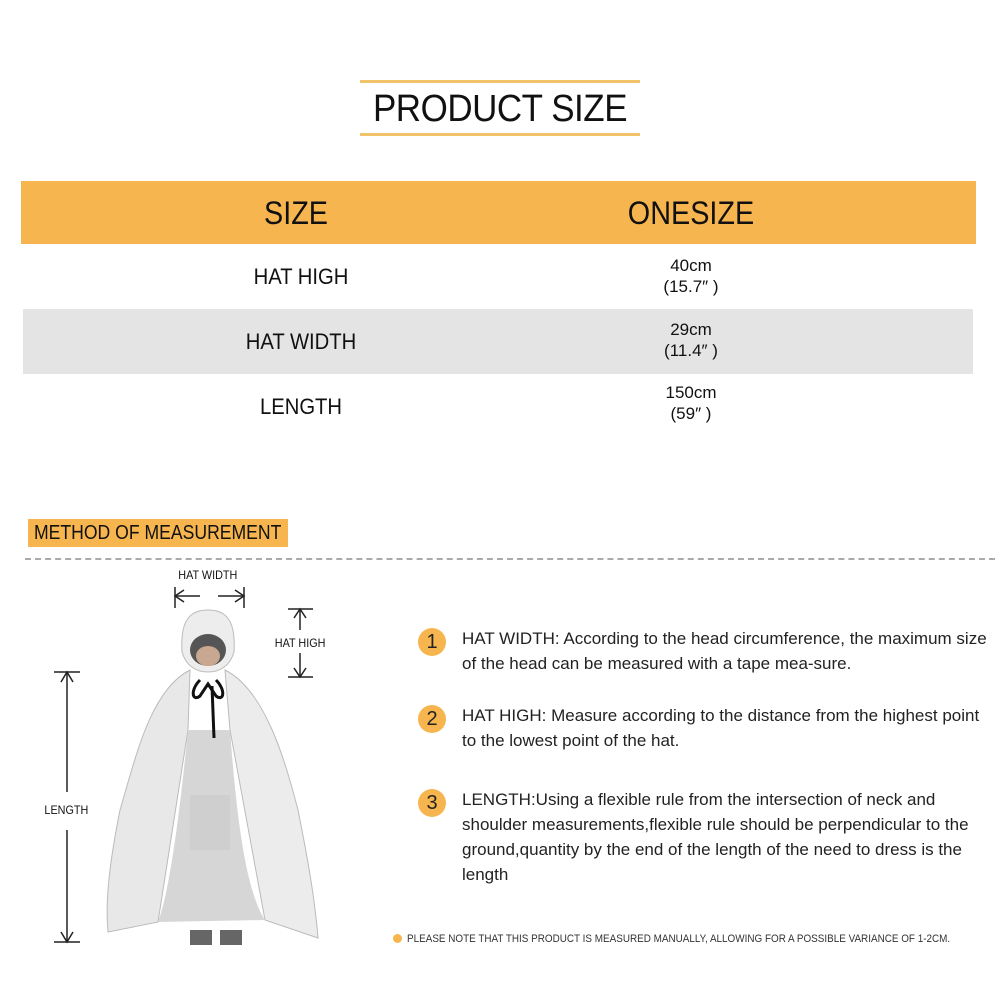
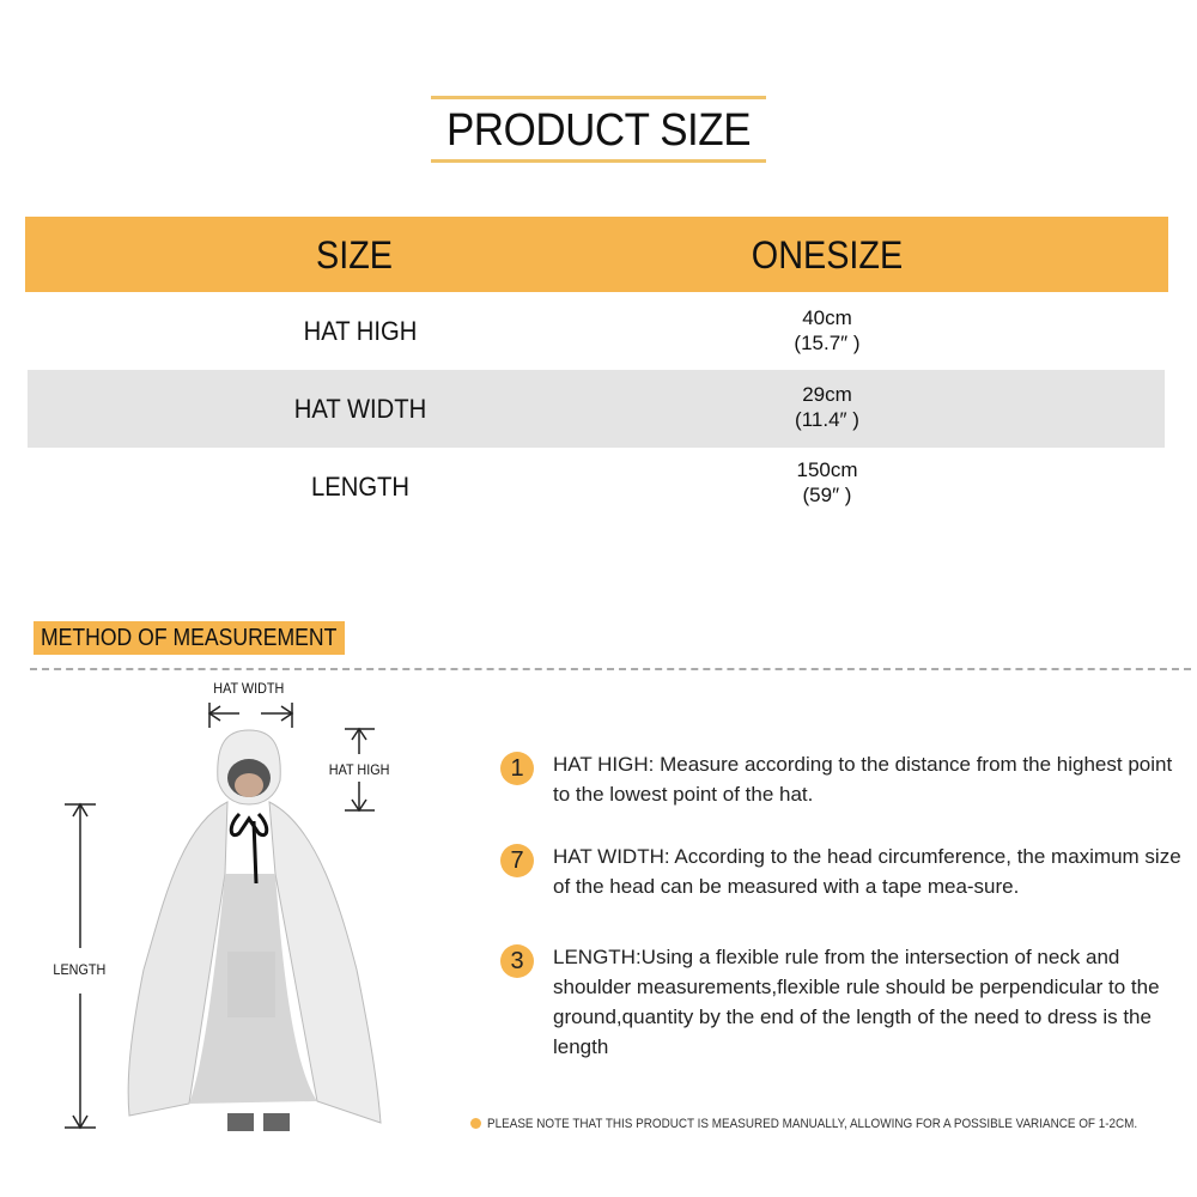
  PRODUCT SIZE
  SIZE
  ONESIZE
  HAT HIGH
  40cm
  (15.7″ )
  HAT WIDTH
  29cm
  (11.4″ )
  LENGTH
  150cm
  (59″ )
  METHOD OF MEASUREMENT
  HAT WIDTH
  HAT HIGH
  LENGTH
  1
- HAT WIDTH: According to the head circumference, the maximum size of the head can be measured with a tape mea-sure.
+ HAT HIGH: Measure according to the distance from the highest point to the lowest point of the hat.
- 2
+ 7
- HAT HIGH: Measure according to the distance from the highest point to the lowest point of the hat.
+ HAT WIDTH: According to the head circumference, the maximum size of the head can be measured with a tape mea-sure.
  3
  LENGTH:Using a flexible rule from the intersection of neck and shoulder measurements,flexible rule should be perpendicular to the ground,quantity by the end of the length of the need to dress is the length
  PLEASE NOTE THAT THIS PRODUCT IS MEASURED MANUALLY, ALLOWING FOR A POSSIBLE VARIANCE OF 1-2CM.
